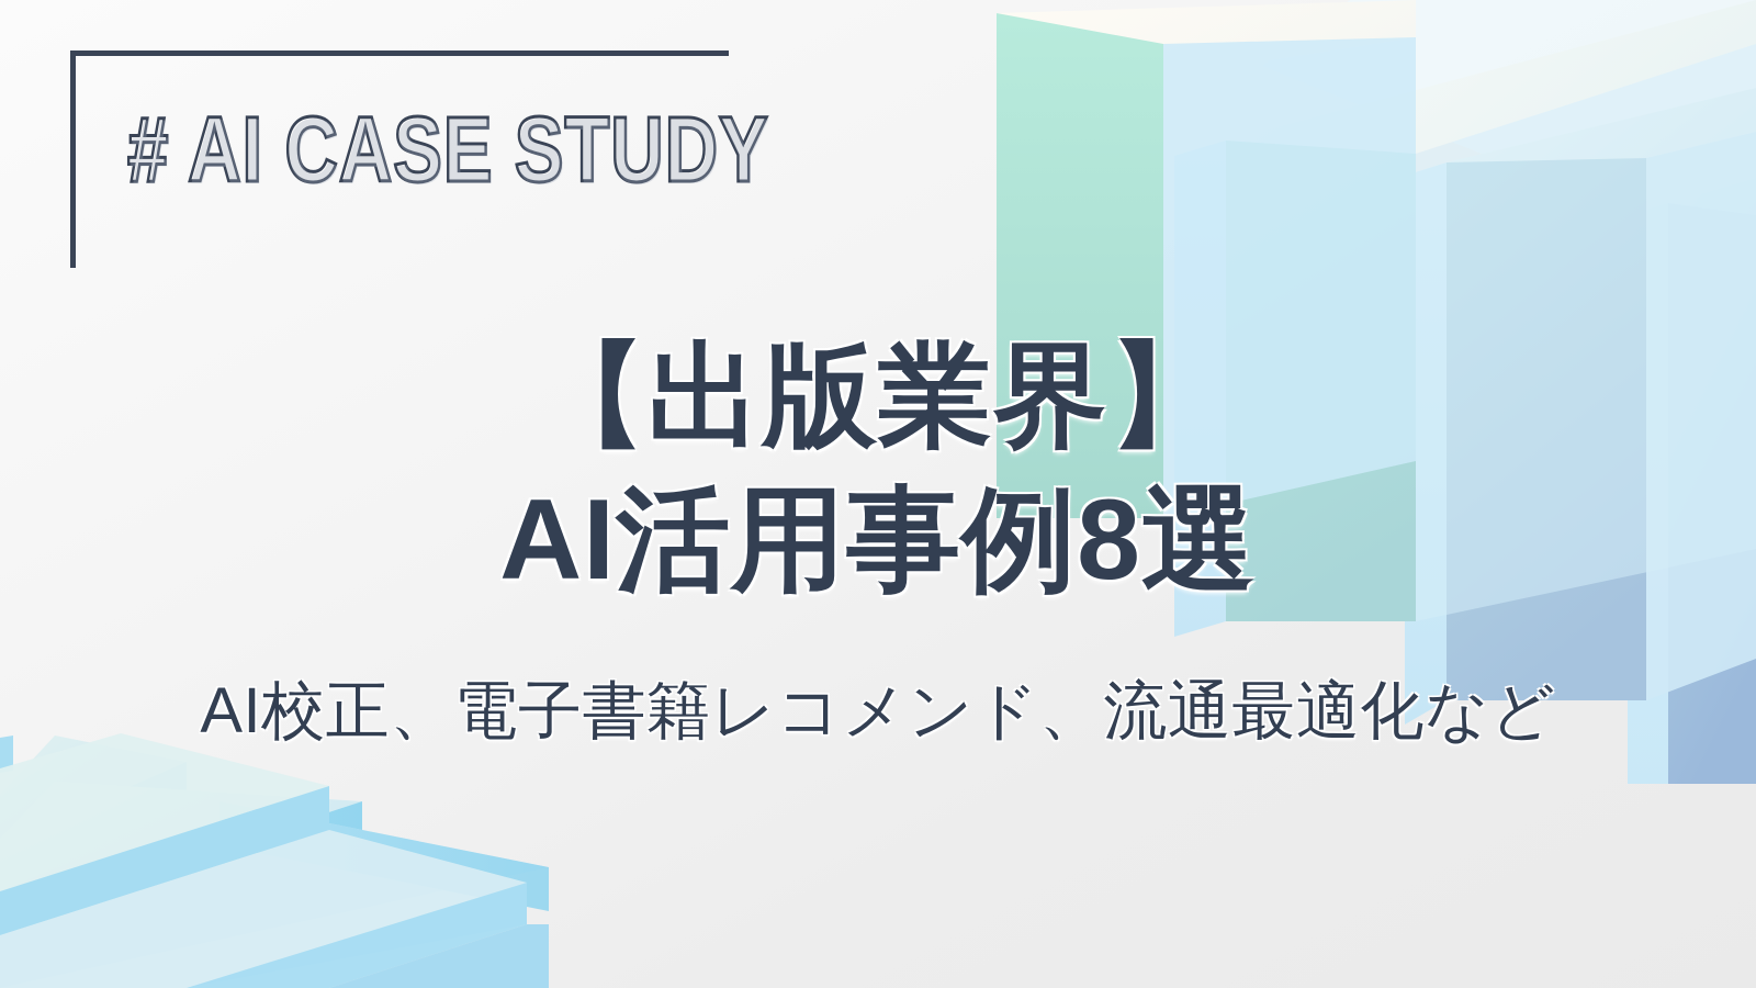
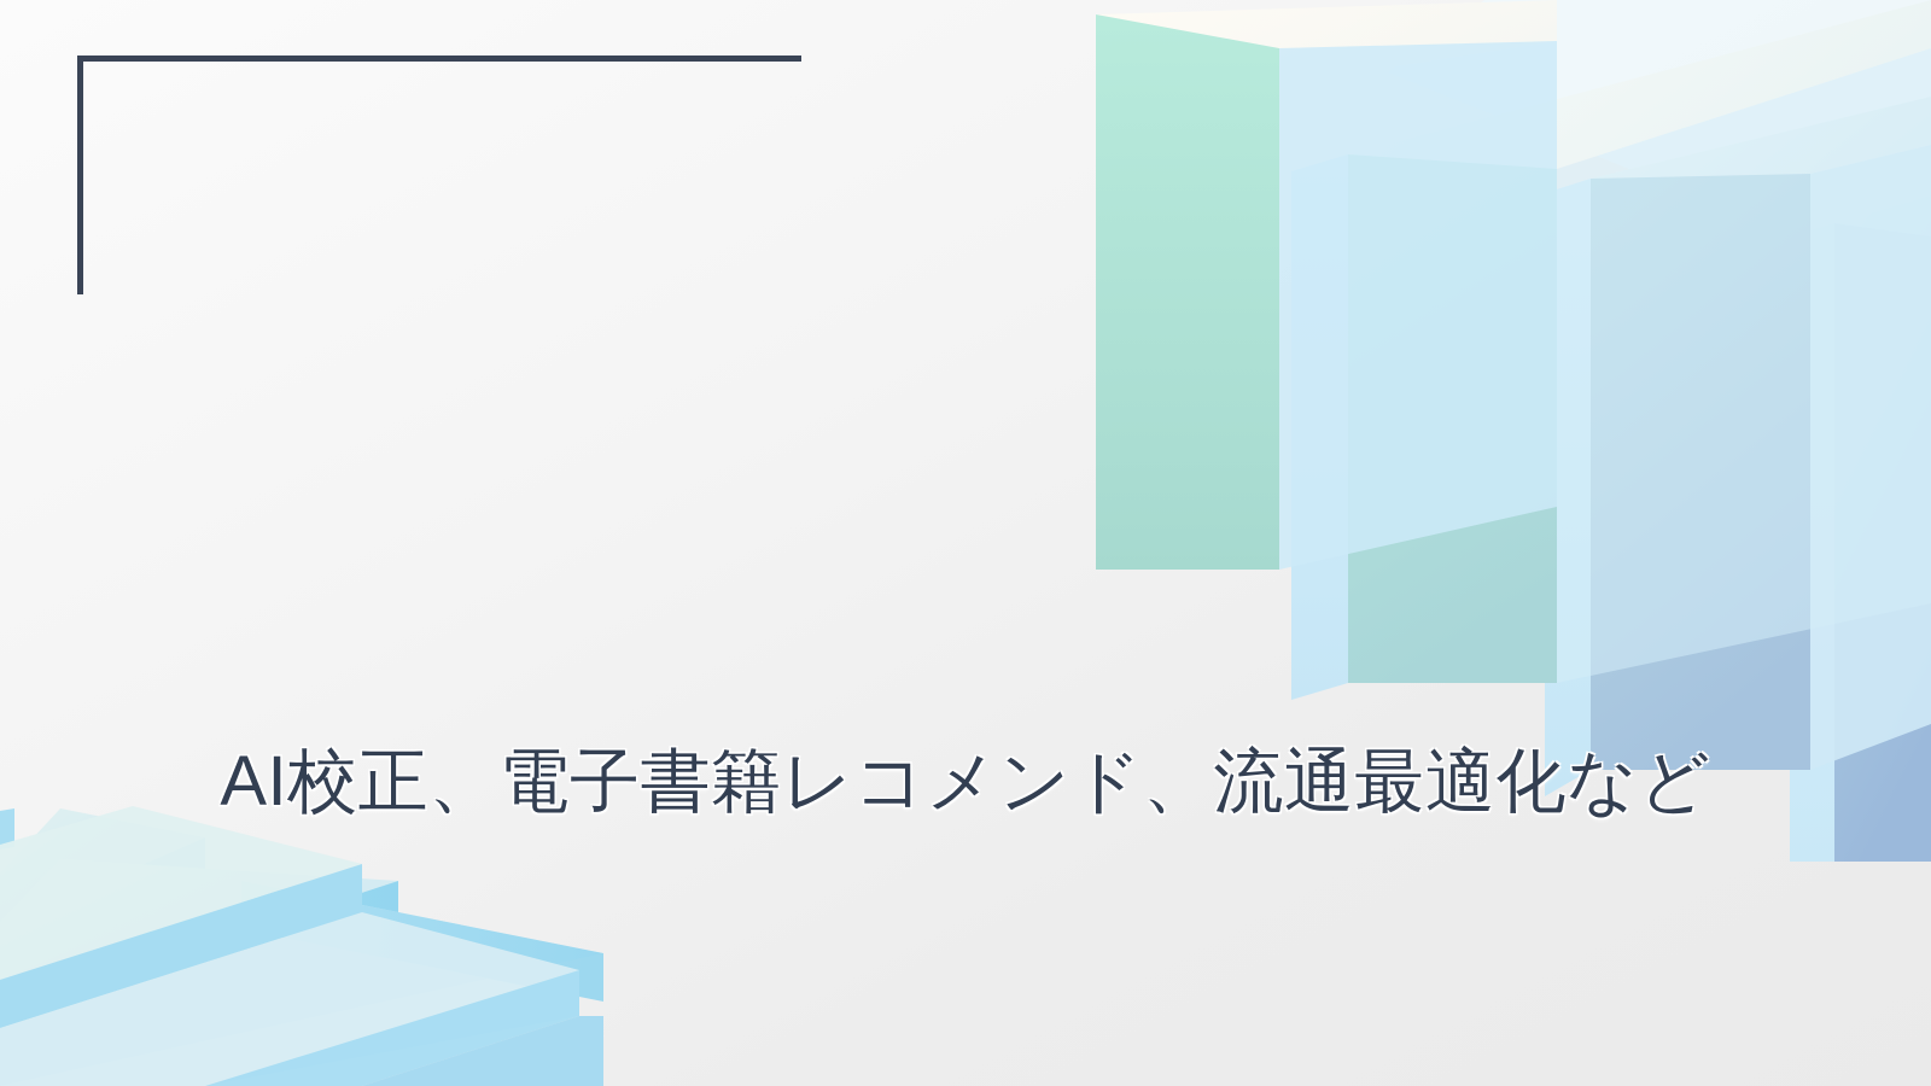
- # AI CASE STUDY
- 【出版業界】
- AI活用事例8選
  AI校正、電子書籍レコメンド、流通最適化など
